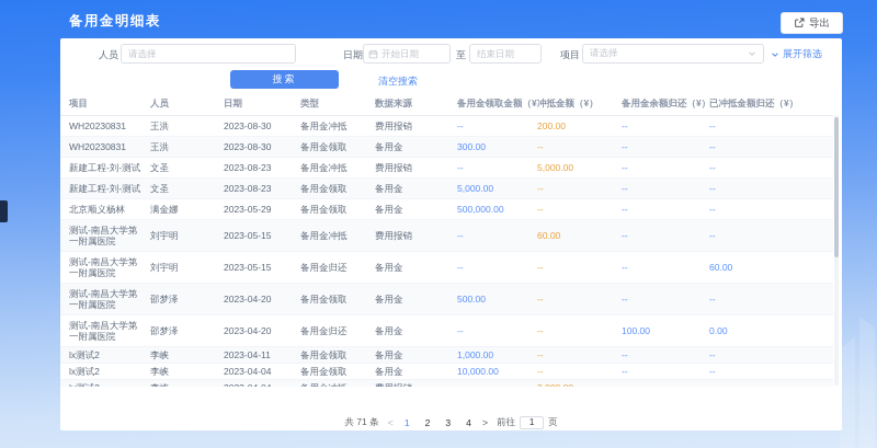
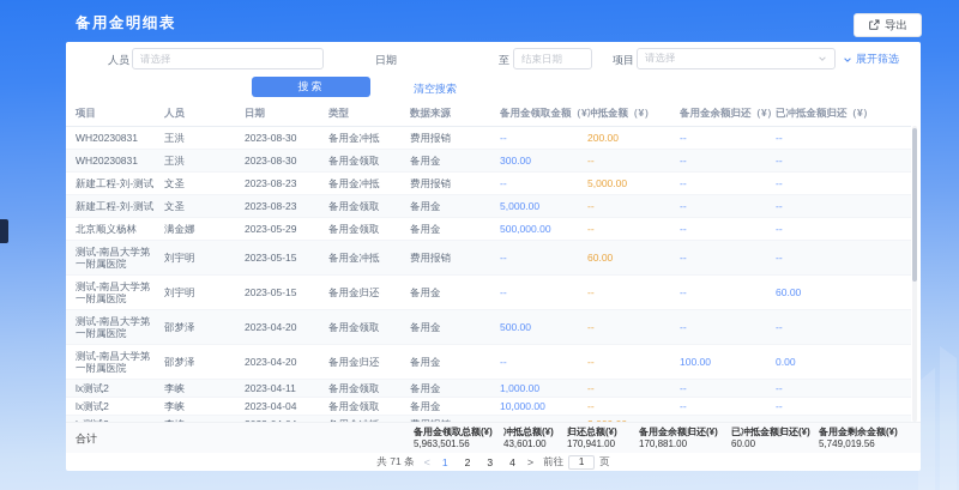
  备用金明细表
  导出
  人员
  请选择
  日期
- 开始日期
  至
  结束日期
  项目
  请选择
  展开筛选
  搜索
  清空搜索
  项目	人员	日期	类型	数据来源	备用金领取金额（¥	冲抵金额（¥）	备用金余额归还（¥）	已冲抵金额归还（¥）
  WH20230831	王洪	2023-08-30	备用金冲抵	费用报销	--	200.00	--	--
  WH20230831	王洪	2023-08-30	备用金领取	备用金	300.00	--	--	--
  新建工程-刘-测试	文圣	2023-08-23	备用金冲抵	费用报销	--	5,000.00	--	--
  新建工程-刘-测试	文圣	2023-08-23	备用金领取	备用金	5,000.00	--	--	--
  北京顺义杨林	满金娜	2023-05-29	备用金领取	备用金	500,000.00	--	--	--
  测试-南昌大学第一附属医院	刘宇明	2023-05-15	备用金冲抵	费用报销	--	60.00	--	--
  测试-南昌大学第一附属医院	刘宇明	2023-05-15	备用金归还	备用金	--	--	--	60.00
  测试-南昌大学第一附属医院	邵梦泽	2023-04-20	备用金领取	备用金	500.00	--	--	--
  测试-南昌大学第一附属医院	邵梦泽	2023-04-20	备用金归还	备用金	--	--	100.00	0.00
  lx测试2	李峡	2023-04-11	备用金领取	备用金	1,000.00	--	--	--
  lx测试2	李峡	2023-04-04	备用金领取	备用金	10,000.00	--	--	--
+ 合计
+ 备用金领取总额(¥)
+ 5,963,501.56
+ 冲抵总额(¥)
+ 43,601.00
+ 归还总额(¥)
+ 170,941.00
+ 备用金余额归还(¥)
+ 170,881.00
+ 已冲抵金额归还(¥)
+ 60.00
+ 备用金剩余金额(¥)
+ 5,749,019.56
  共 71 条
  <
  1
  2
  3
  4
  >
  前往
  1
  页
